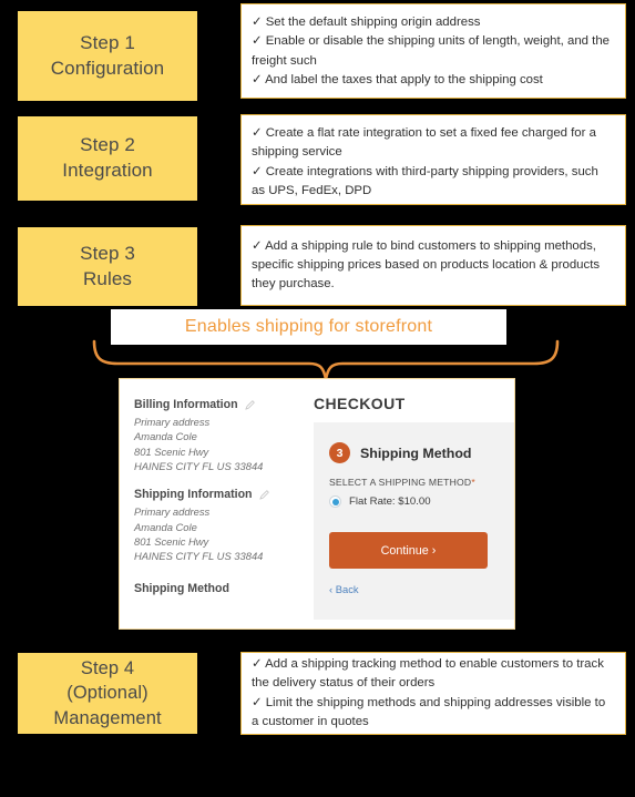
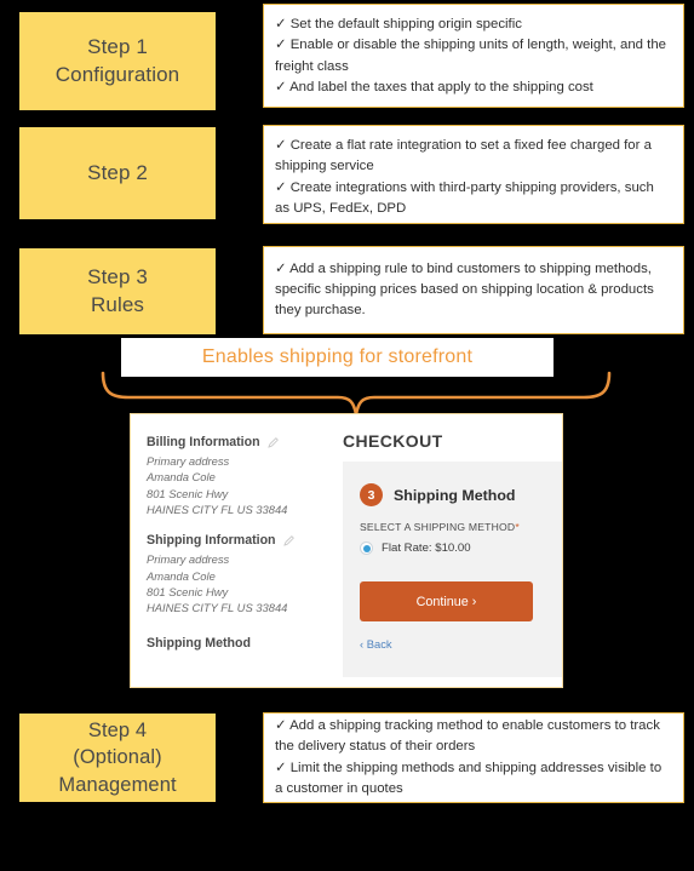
  Step 1
  Configuration
- ✓ Set the default shipping origin address
+ ✓ Set the default shipping origin specific
- ✓ Enable or disable the shipping units of length, weight, and the freight such
+ ✓ Enable or disable the shipping units of length, weight, and the freight class
  ✓ And label the taxes that apply to the shipping cost
  Step 2
- Integration
  ✓ Create a flat rate integration to set a fixed fee charged for a shipping service
  ✓ Create integrations with third-party shipping providers, such as UPS, FedEx, DPD
  Step 3
  Rules
- ✓ Add a shipping rule to bind customers to shipping methods, specific shipping prices based on products location & products they purchase.
+ ✓ Add a shipping rule to bind customers to shipping methods, specific shipping prices based on shipping location & products they purchase.
  Enables shipping for storefront
  Billing Information
  Primary address
  Amanda Cole
  801 Scenic Hwy
  HAINES CITY FL US 33844
  Shipping Information
  Primary address
  Amanda Cole
  801 Scenic Hwy
  HAINES CITY FL US 33844
  Shipping Method
  CHECKOUT
  3
  Shipping Method
  SELECT A SHIPPING METHOD*
  Flat Rate: $10.00
  Continue ›
  ‹ Back
  Step 4
  (Optional)
  Management
  ✓ Add a shipping tracking method to enable customers to track the delivery status of their orders
  ✓ Limit the shipping methods and shipping addresses visible to a customer in quotes
